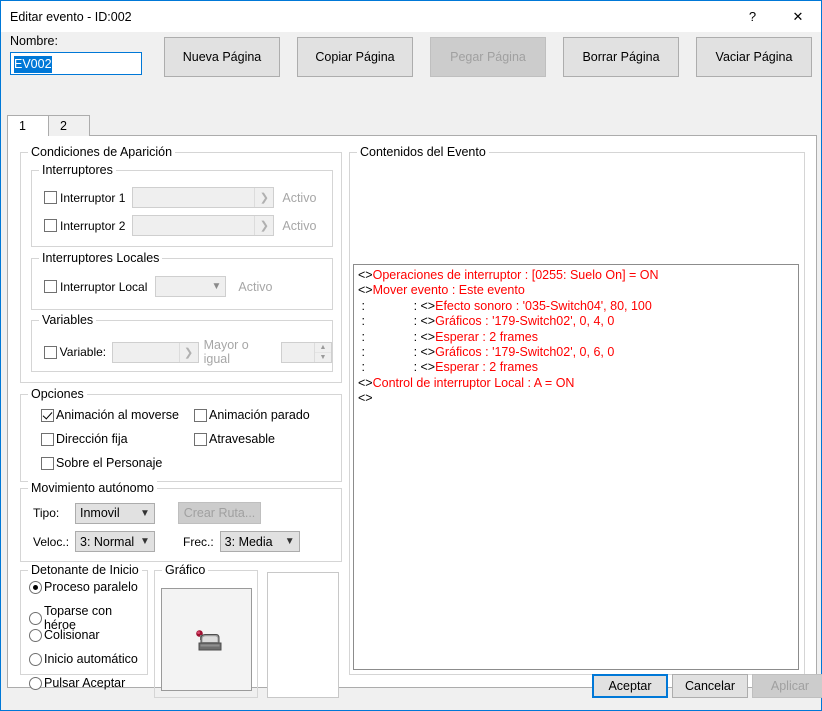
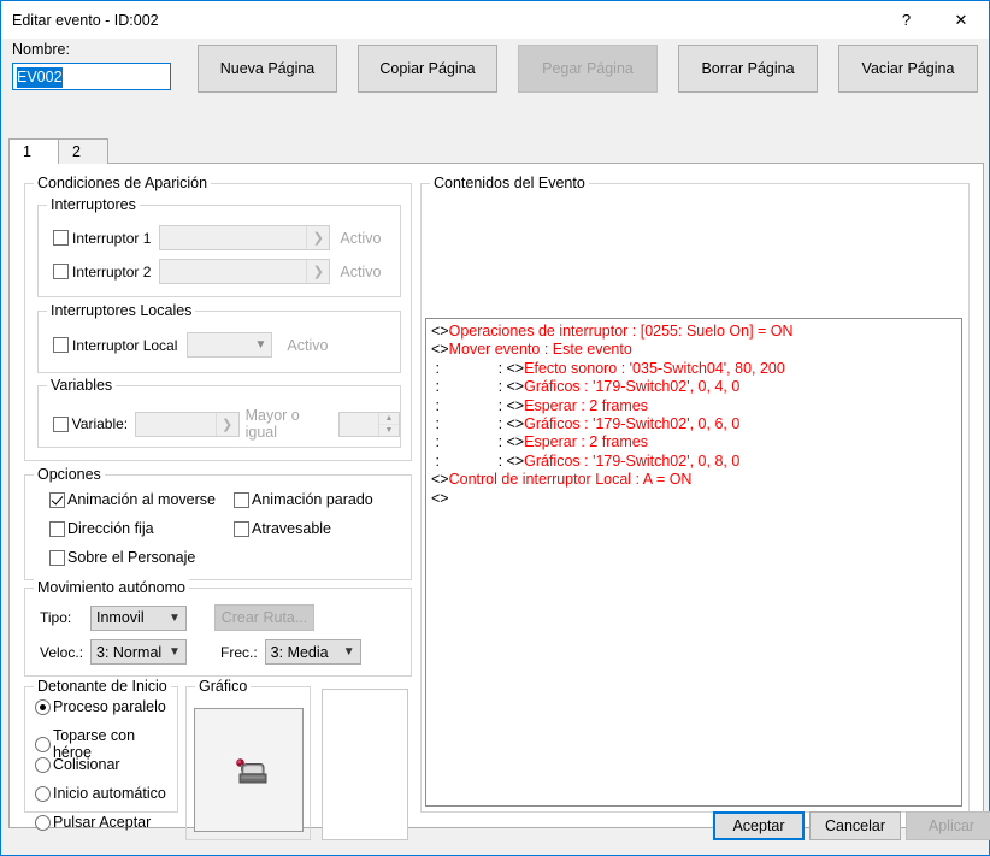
  Editar evento - ID:002
  ?
  ✕
  Nombre:
  EV002
  Nueva Página
  Copiar Página
  Pegar Página
  Borrar Página
  Vaciar Página
  1
  2
  Condiciones de Aparición
  Interruptores
  Interruptor 1
  ❯
  Activo
  Interruptor 2
  ❯
  Activo
  Interruptores Locales
  Interruptor Local
  ▼
  Activo
  Variables
  Variable:
  ❯
  Mayor o igual
  Opciones
  Animación al moverse
  Animación parado
  Dirección fija
  Atravesable
  Sobre el Personaje
  Movimiento autónomo
  Tipo:
  Inmovil
  ▼
  Crear Ruta...
  Veloc.:
  3: Normal
  ▼
  Frec.:
  3: Media
  ▼
  Detonante de Inicio
  Proceso paralelo
  Toparse con héroe
  Colisionar
  Inicio automático
  Pulsar Aceptar
  Gráfico
  Contenidos del Evento
  <>Operaciones de interruptor : [0255: Suelo On] = ON
  <>Mover evento : Este evento
- : : <>Efecto sonoro : '035-Switch04', 80, 100
+ : : <>Efecto sonoro : '035-Switch04', 80, 200
  : : <>Gráficos : '179-Switch02', 0, 4, 0
  : : <>Esperar : 2 frames
  : : <>Gráficos : '179-Switch02', 0, 6, 0
  : : <>Esperar : 2 frames
+ : : <>Gráficos : '179-Switch02', 0, 8, 0
  <>Control de interruptor Local : A = ON
  <>
  Aceptar
  Cancelar
  Aplicar
